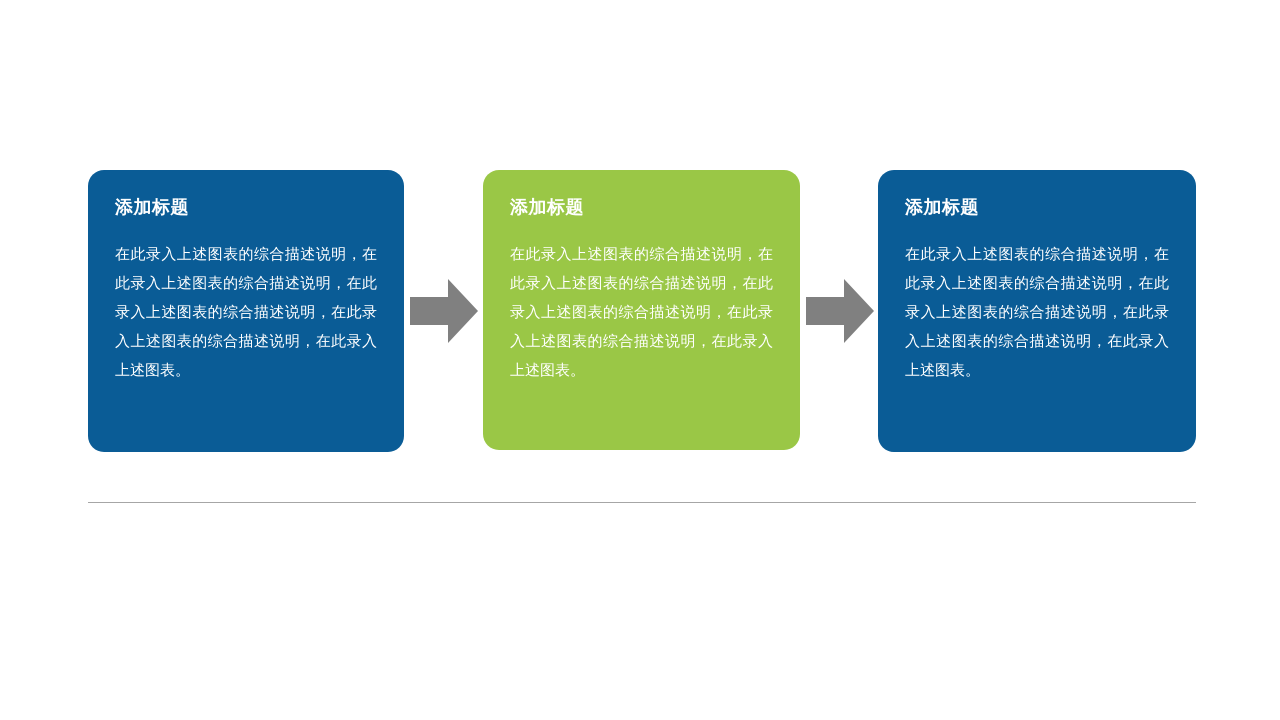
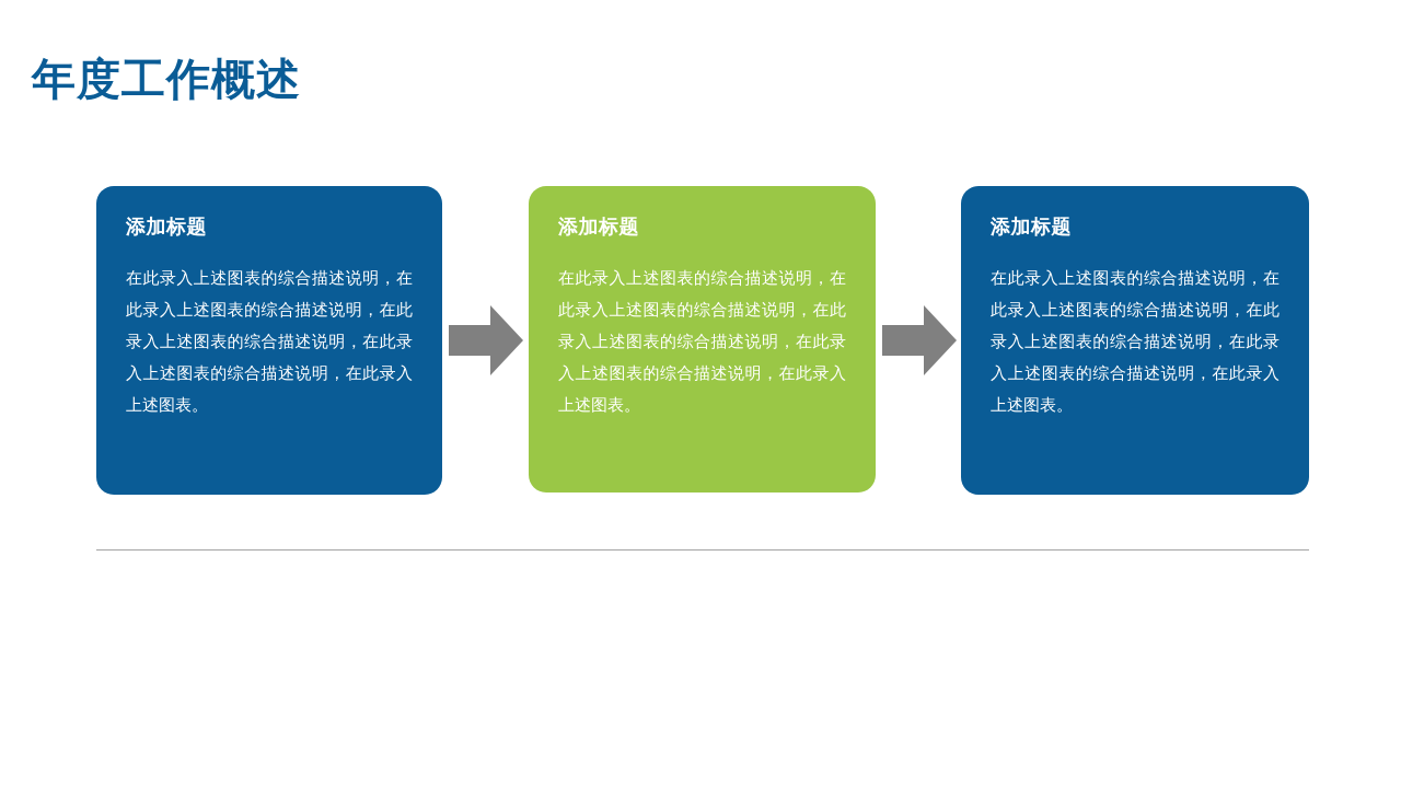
+ 年度工作概述
  添加标题
  在此录入上述图表的综合描述说明，在此录入上述图表的综合描述说明，在此录入上述图表的综合描述说明，在此录入上述图表的综合描述说明，在此录入上述图表。
  添加标题
  在此录入上述图表的综合描述说明，在此录入上述图表的综合描述说明，在此录入上述图表的综合描述说明，在此录入上述图表的综合描述说明，在此录入上述图表。
  添加标题
  在此录入上述图表的综合描述说明，在此录入上述图表的综合描述说明，在此录入上述图表的综合描述说明，在此录入上述图表的综合描述说明，在此录入上述图表。
